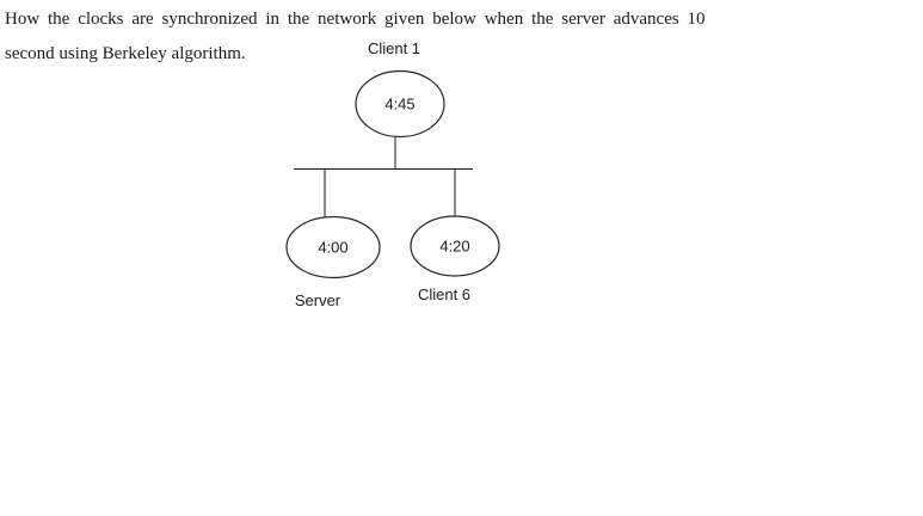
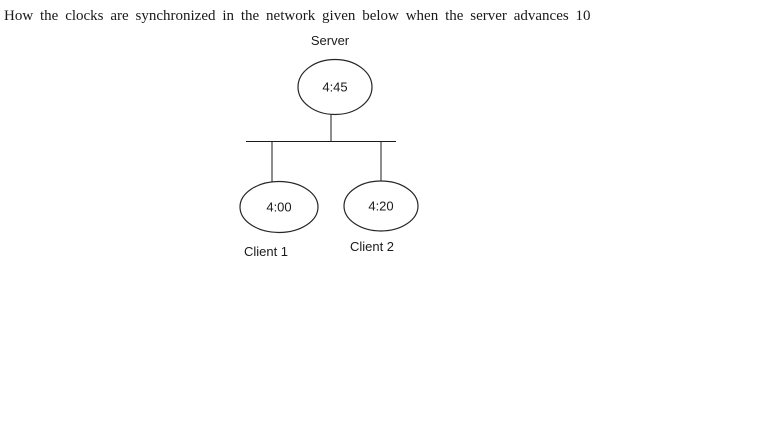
  How the clocks are synchronized in the network given below when the server advances 10
- second using Berkeley algorithm.
  4:45
- Client 1
+ Server
  4:00
- Server
+ Client 1
  4:20
- Client 6
+ Client 2
